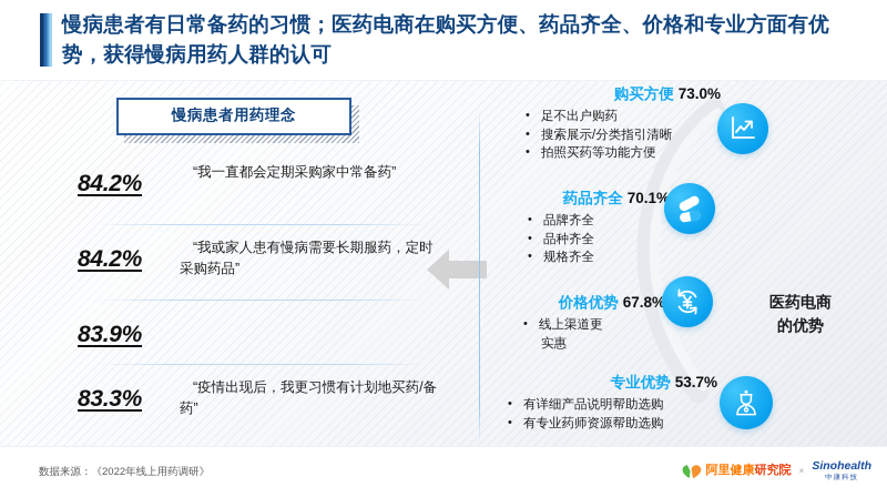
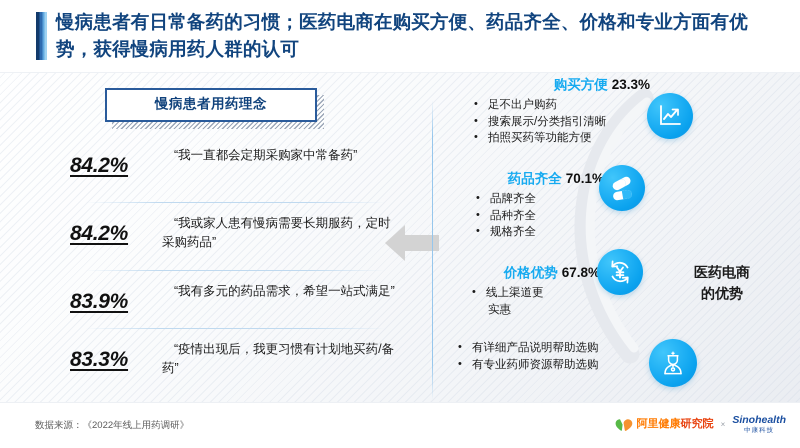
  慢病患者有日常备药的习惯；医药电商在购买方便、药品齐全、价格和专业方面有优势，获得慢病用药人群的认可
  慢病患者用药理念
  84.2%
  “我一直都会定期采购家中常备药”
  84.2%
  “我或家人患有慢病需要长期服药，定时采购药品”
  83.9%
+ “我有多元的药品需求，希望一站式满足”
  83.3%
  “疫情出现后，我更习惯有计划地买药/备药”
  医药电商
  的优势
- 购买方便 73.0%
+ 购买方便 23.3%
  足不出户购药
  搜索展示/分类指引清晰
  拍照买药等功能方便
  药品齐全 70.1%
  品牌齐全
  品种齐全
  规格齐全
  价格优势 67.8%
  线上渠道更
  实惠
- 专业优势 53.7%
  有详细产品说明帮助选购
  有专业药师资源帮助选购
  数据来源：《2022年线上用药调研》
  阿里健康研究院
  ×
  Sinohealth
